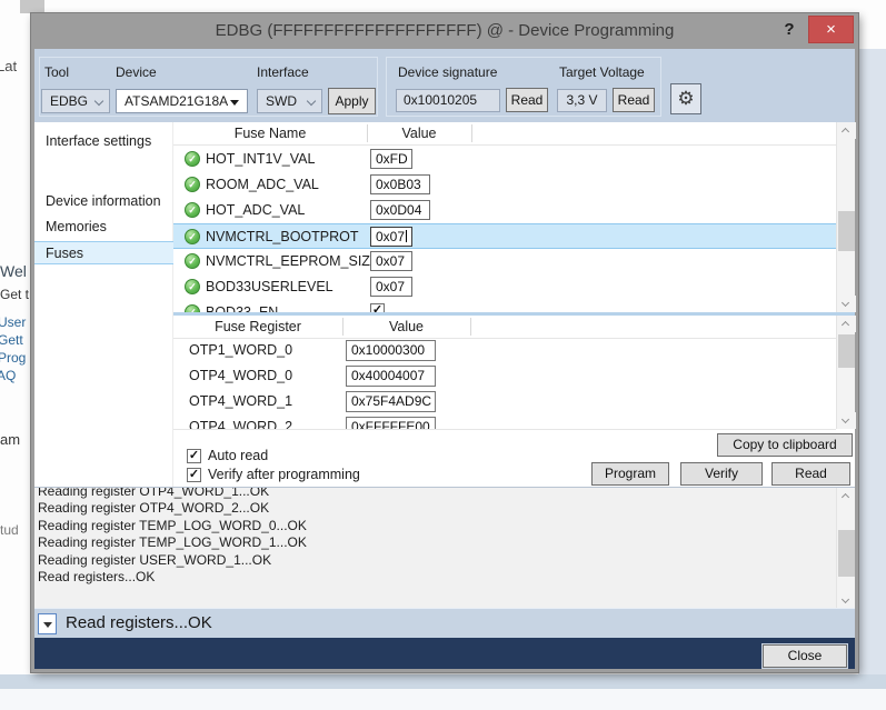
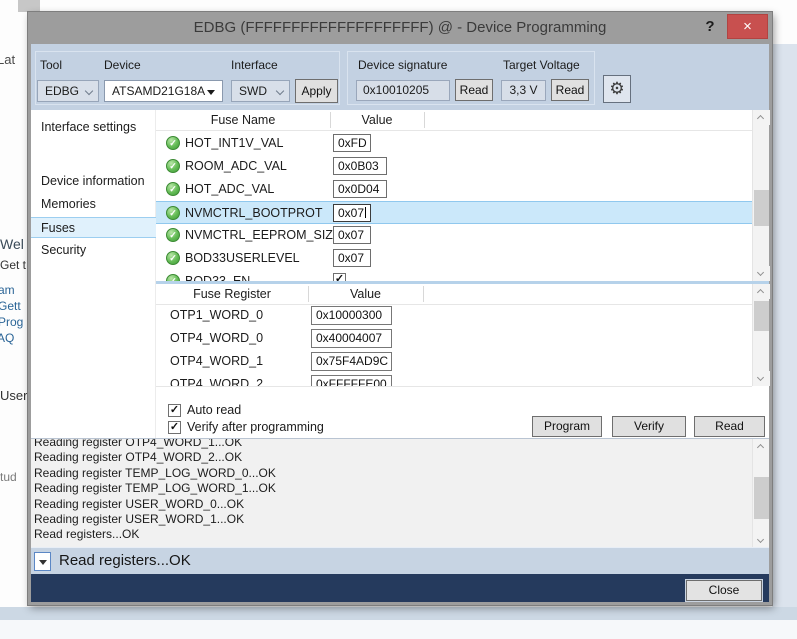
  Lat
  Wel
  Get t
- User
+ am
  Gett
  Prog
  AQ
- am
+ User
  tud
  EDBG (FFFFFFFFFFFFFFFFFFFF) @ - Device Programming
  ?
  ×
  Tool
  EDBG
  Device
  ATSAMD21G18A
  Interface
  SWD
  Apply
  Device signature
  0x10010205
  Read
  Target Voltage
  3,3 V
  Read
  ⚙
  Interface settings
  Device information
  Memories
  Fuses
+ Security
  Fuse Name
  Value
  ✓
  HOT_INT1V_VAL
  0xFD
  ✓
  ROOM_ADC_VAL
  0x0B03
  ✓
  HOT_ADC_VAL
  0x0D04
  ✓
  NVMCTRL_BOOTPROT
  0x07
  ✓
  NVMCTRL_EEPROM_SIZ
  0x07
  ✓
  BOD33USERLEVEL
  0x07
  ✓
  Fuse Register
  Value
  OTP1_WORD_0
  0x10000300
  OTP4_WORD_0
  0x40004007
  OTP4_WORD_1
  0x75F4AD9C
  OTP4_WORD_2
  0xFFFFFE00
- Copy to clipboard
  ✓
  Auto read
  ✓
  Verify after programming
  Program
  Verify
  Read
  Reading register OTP4_WORD_1...OK
  Reading register OTP4_WORD_2...OK
  Reading register TEMP_LOG_WORD_0...OK
  Reading register TEMP_LOG_WORD_1...OK
+ Reading register USER_WORD_0...OK
  Reading register USER_WORD_1...OK
  Read registers...OK
  Read registers...OK
  Close
